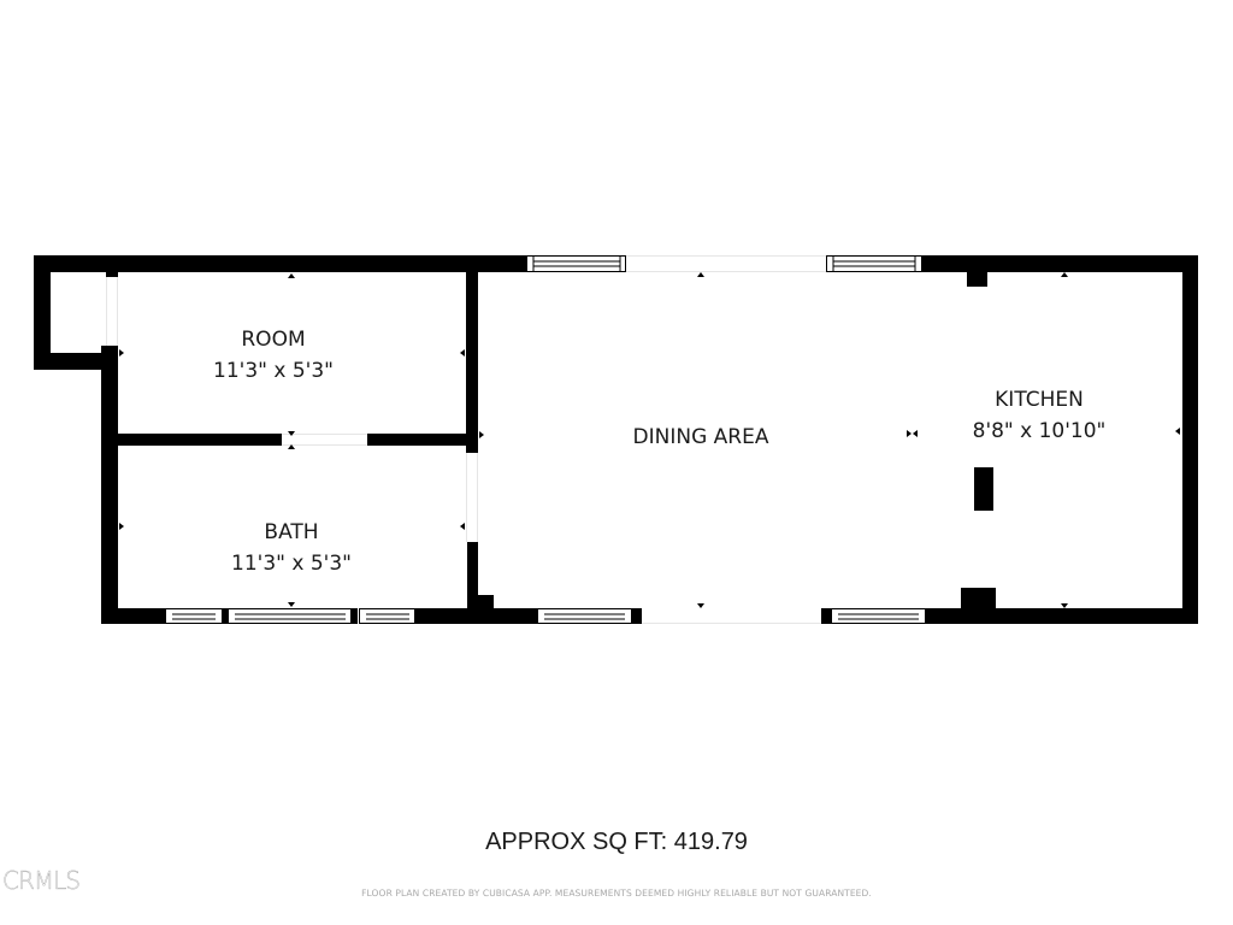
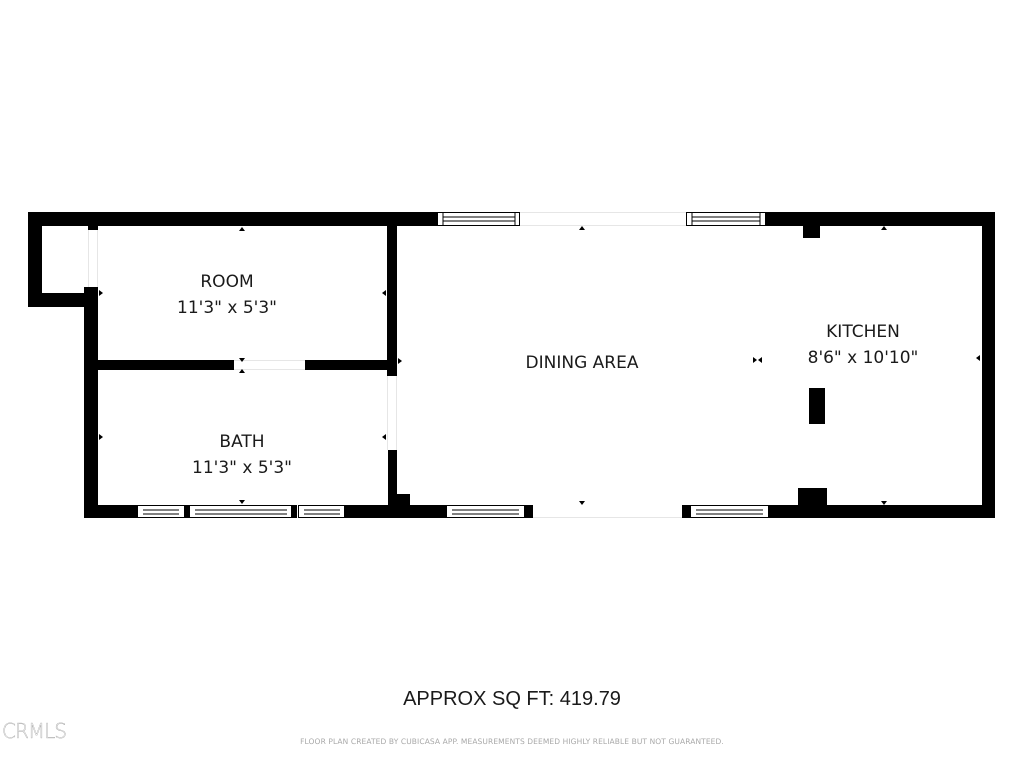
  ROOM
  11'3" x 5'3"
  BATH
  11'3" x 5'3"
  DINING AREA
  KITCHEN
- 8'8" x 10'10"
+ 8'6" x 10'10"
  APPROX SQ FT: 419.79
  CRMLS
  FLOOR PLAN CREATED BY CUBICASA APP. MEASUREMENTS DEEMED HIGHLY RELIABLE BUT NOT GUARANTEED.
